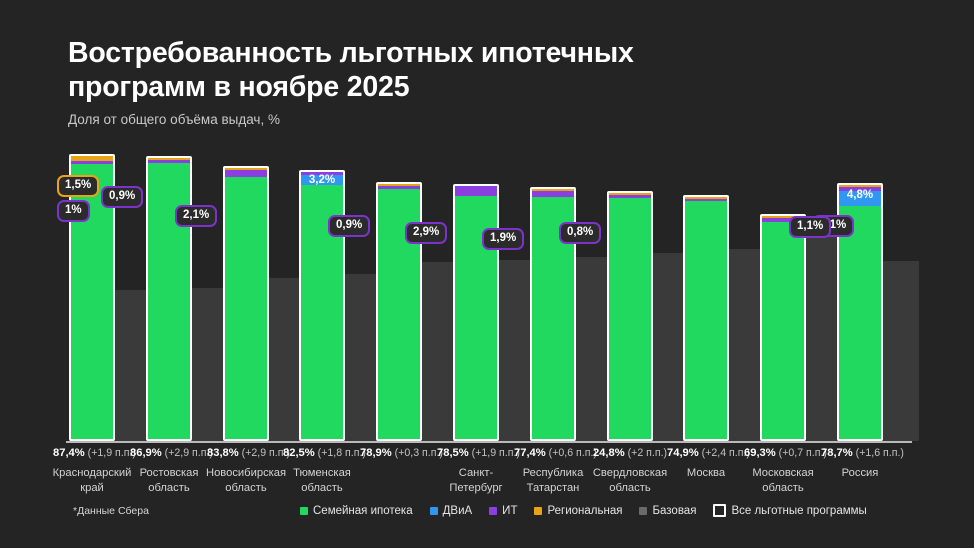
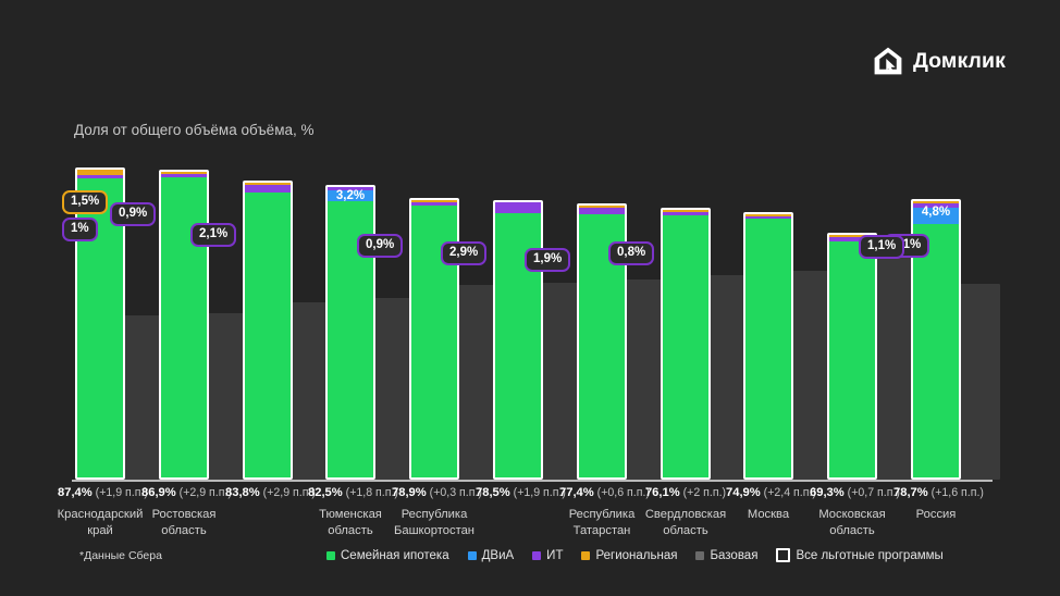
- Востребованность льготных ипотечных программ в ноябре 2025
- Доля от общего объёма выдач, %
+ Доля от общего объёма объёма, %
+ Домклик
  1,5%
  1%
  87,4% (+1,9 п.п.)
  Краснодарский край
  0,9%
  86,9% (+2,9 п.п.)
  Ростовская область
  2,1%
  83,8% (+2,9 п.п.)
- Новосибирская область
  3,2%
  82,5% (+1,8 п.п.)
  Тюменская область
  0,9%
  78,9% (+0,3 п.п.)
+ Республика Башкортостан
  2,9%
  78,5% (+1,9 п.п.)
- Санкт-Петербург
  1,9%
  77,4% (+0,6 п.п.)
  Республика Татарстан
  0,8%
- 24,8% (+2 п.п.)
+ 76,1% (+2 п.п.)
  Свердловская область
  74,9% (+2,4 п.п.)
  Москва
  69,3% (+0,7 п.п.)
  Московская область
  4,8%
  1,1%
  78,7% (+1,6 п.п.)
  Россия
  *Данные Сбера
  Семейная ипотека
  ДВиА
  ИТ
  Региональная
  Базовая
  Все льготные программы
